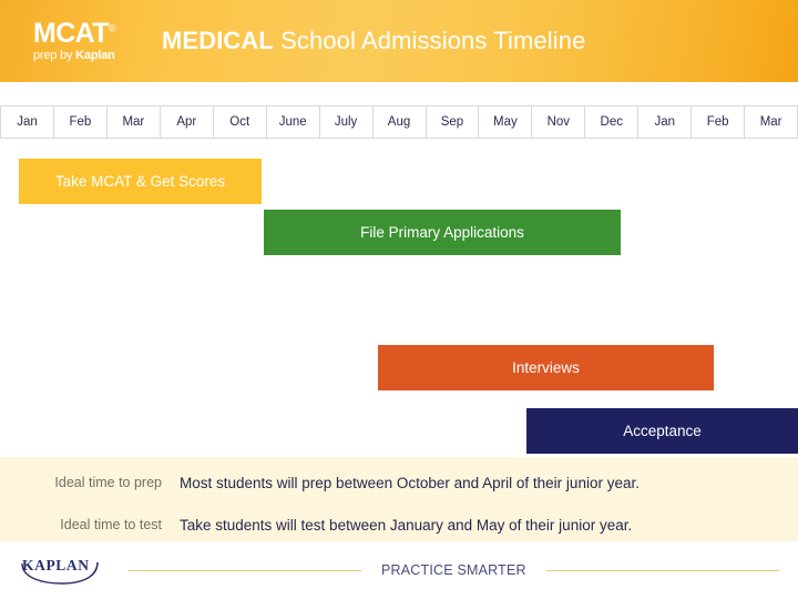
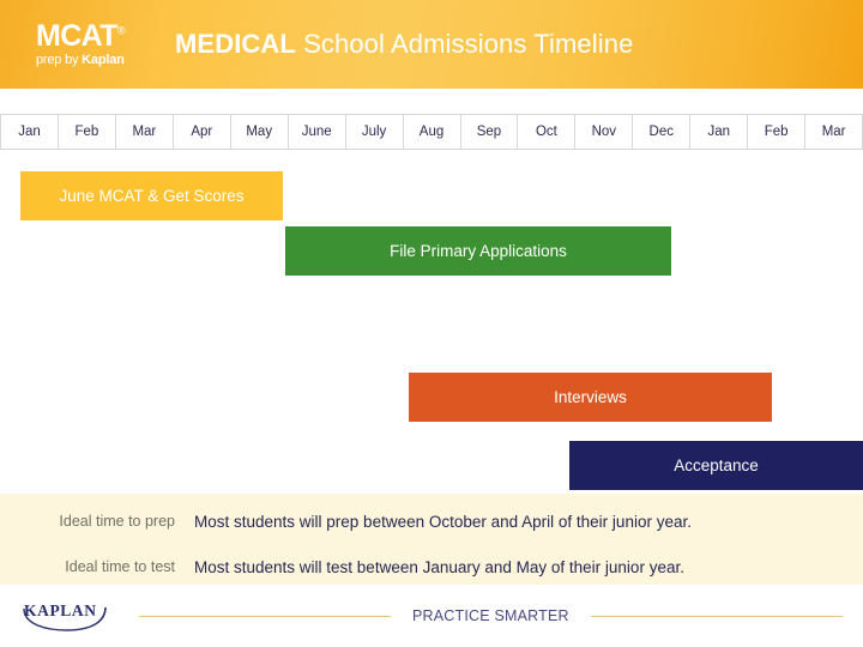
  MCAT®
  prep by Kaplan
  MEDICAL School Admissions Timeline
  Jan
  Feb
  Mar
  Apr
- Oct
+ May
  June
  July
  Aug
  Sep
- May
+ Oct
  Nov
  Dec
  Jan
  Feb
  Mar
- Take MCAT & Get Scores
+ June MCAT & Get Scores
  File Primary Applications
  Interviews
  Acceptance
  Ideal time to prep
  Most students will prep between October and April of their junior year.
  Ideal time to test
- Take students will test between January and May of their junior year.
+ Most students will test between January and May of their junior year.
  KAPLAN
  PRACTICE SMARTER
